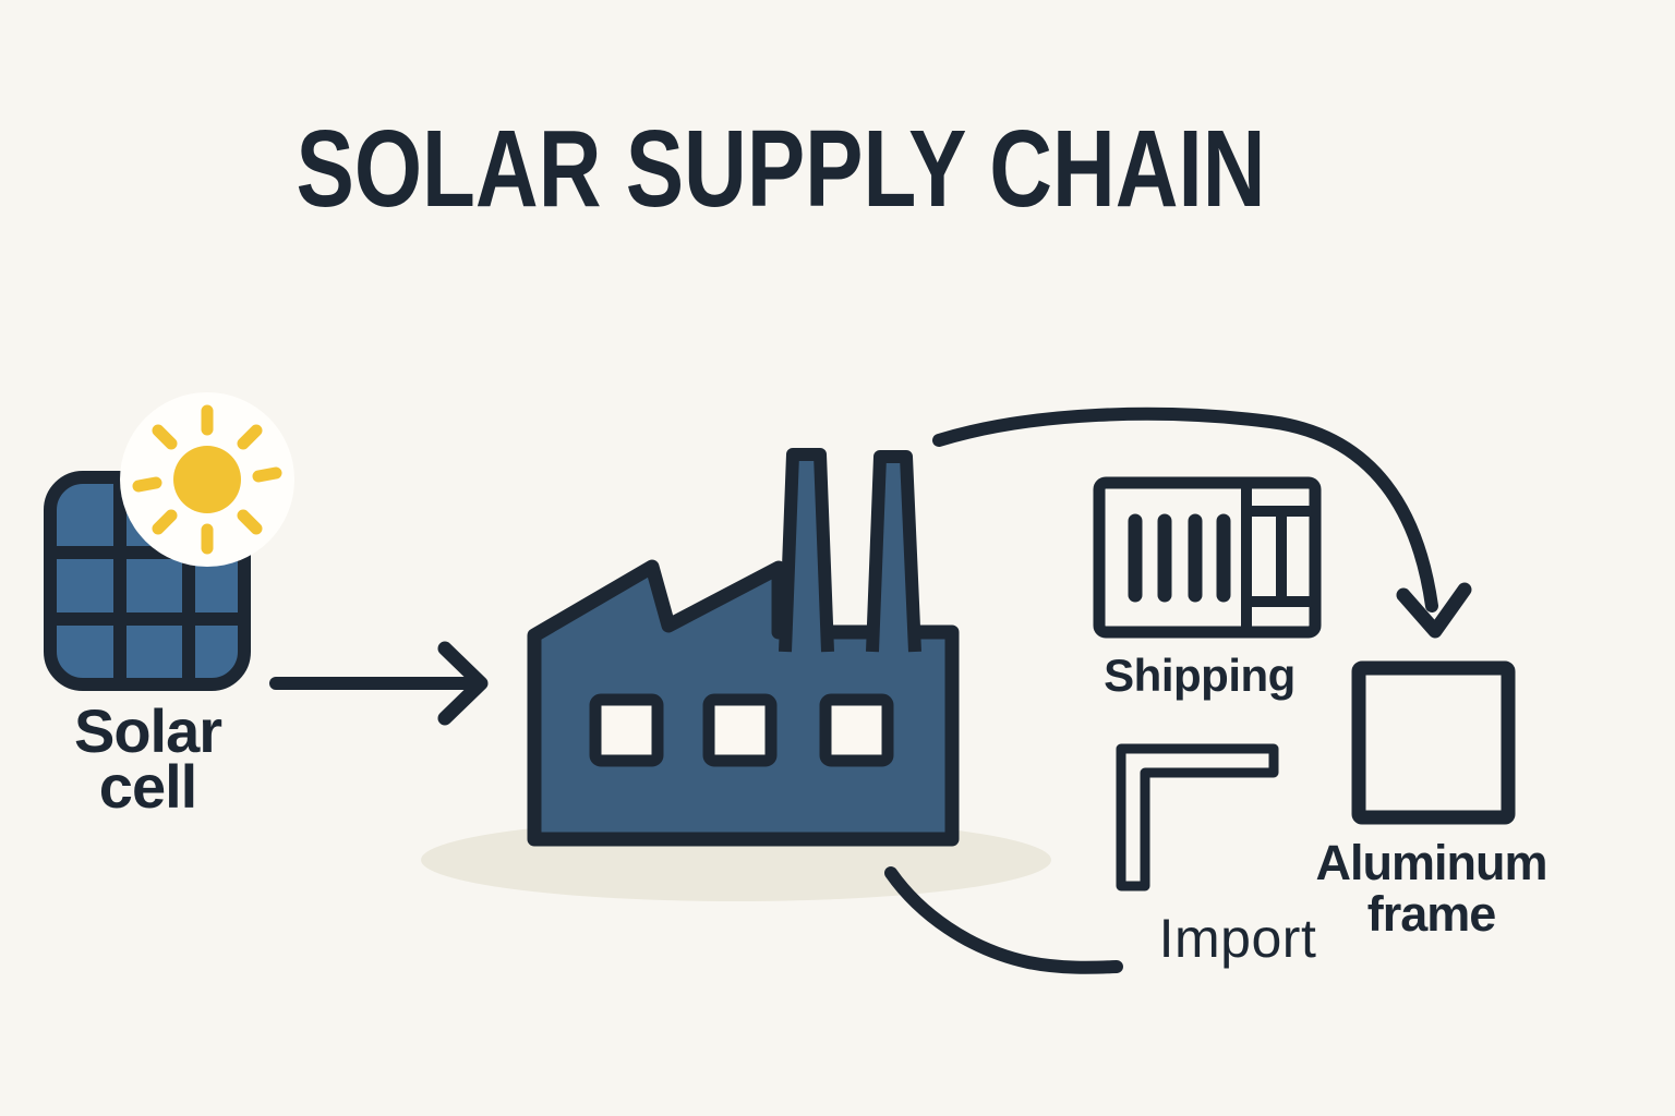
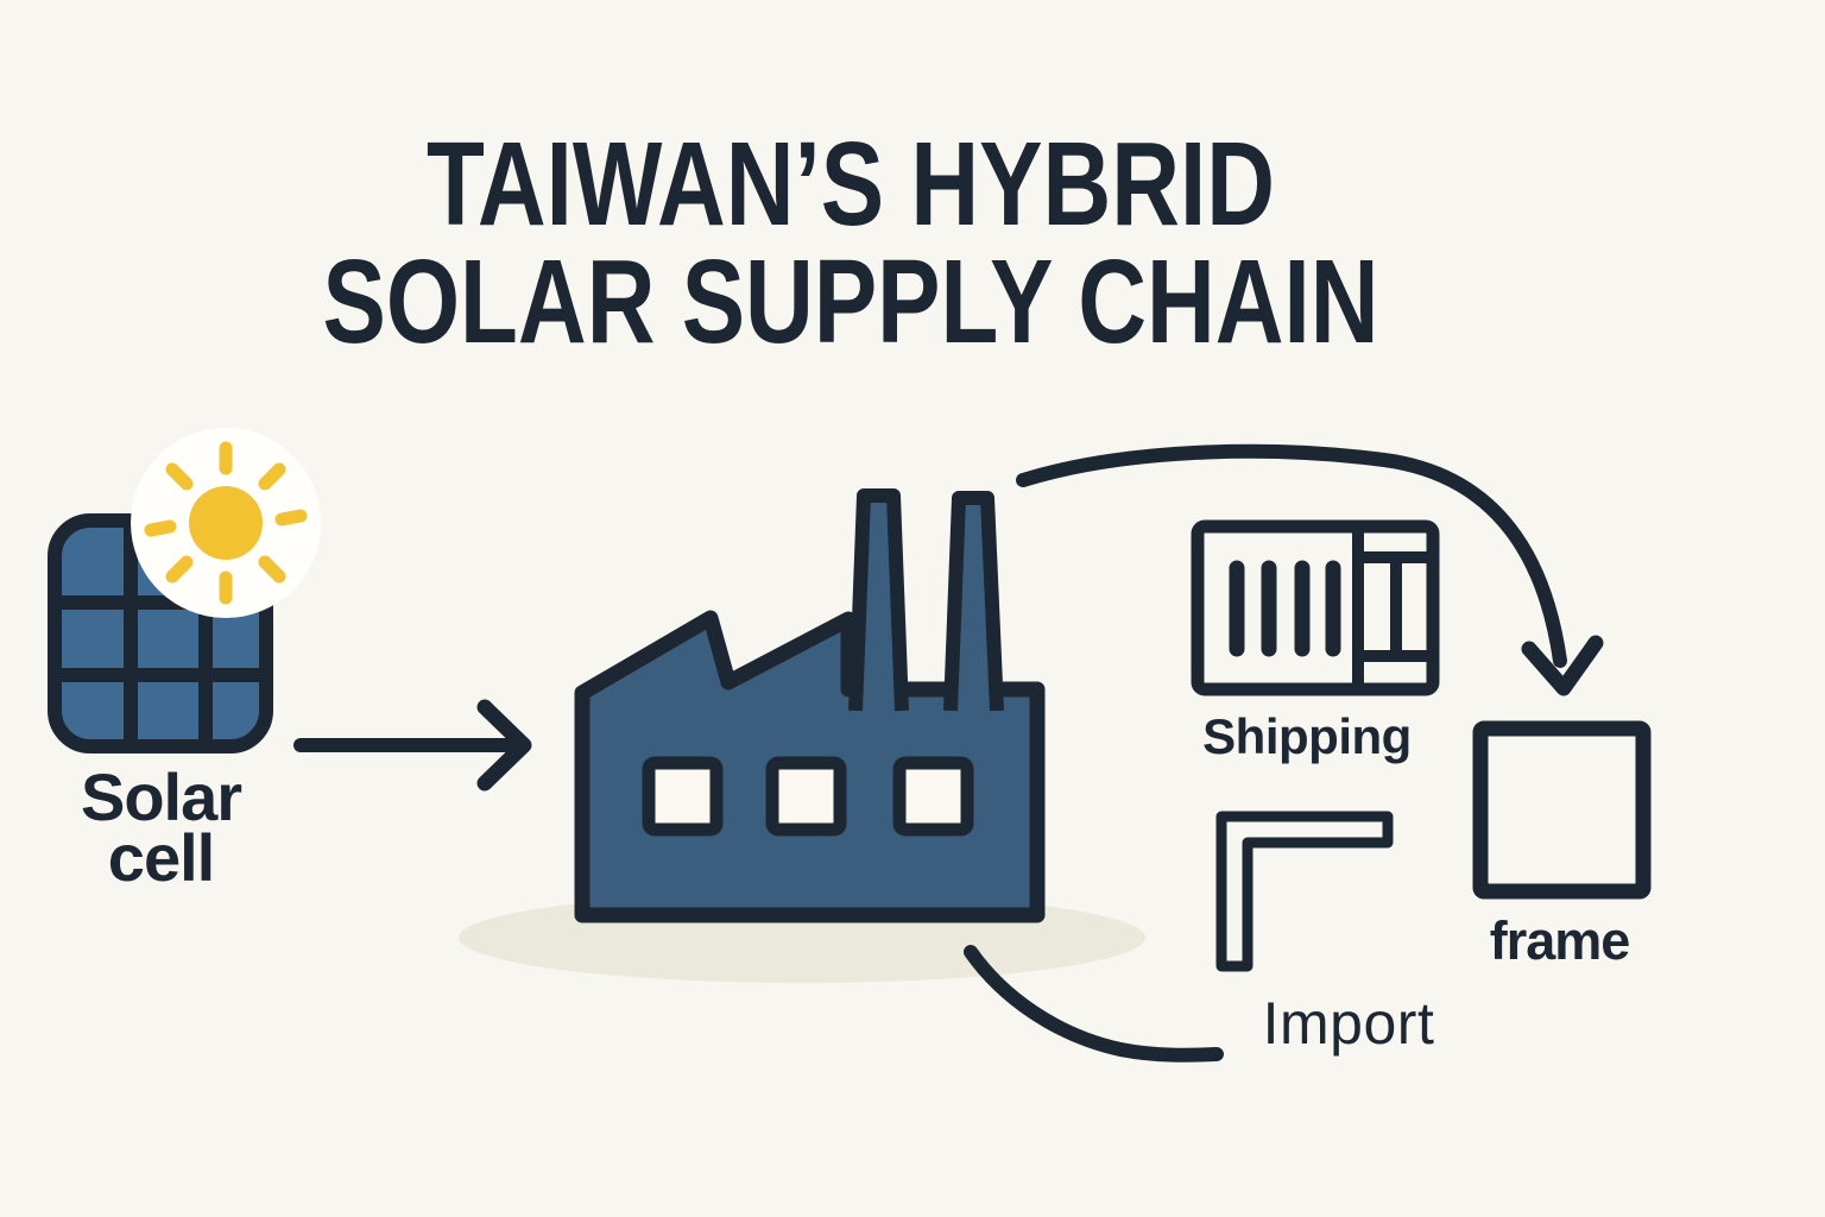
+ TAIWAN’S HYBRID
  SOLAR SUPPLY CHAIN
  Solar
  cell
  Shipping
  Import
- Aluminum
  frame
